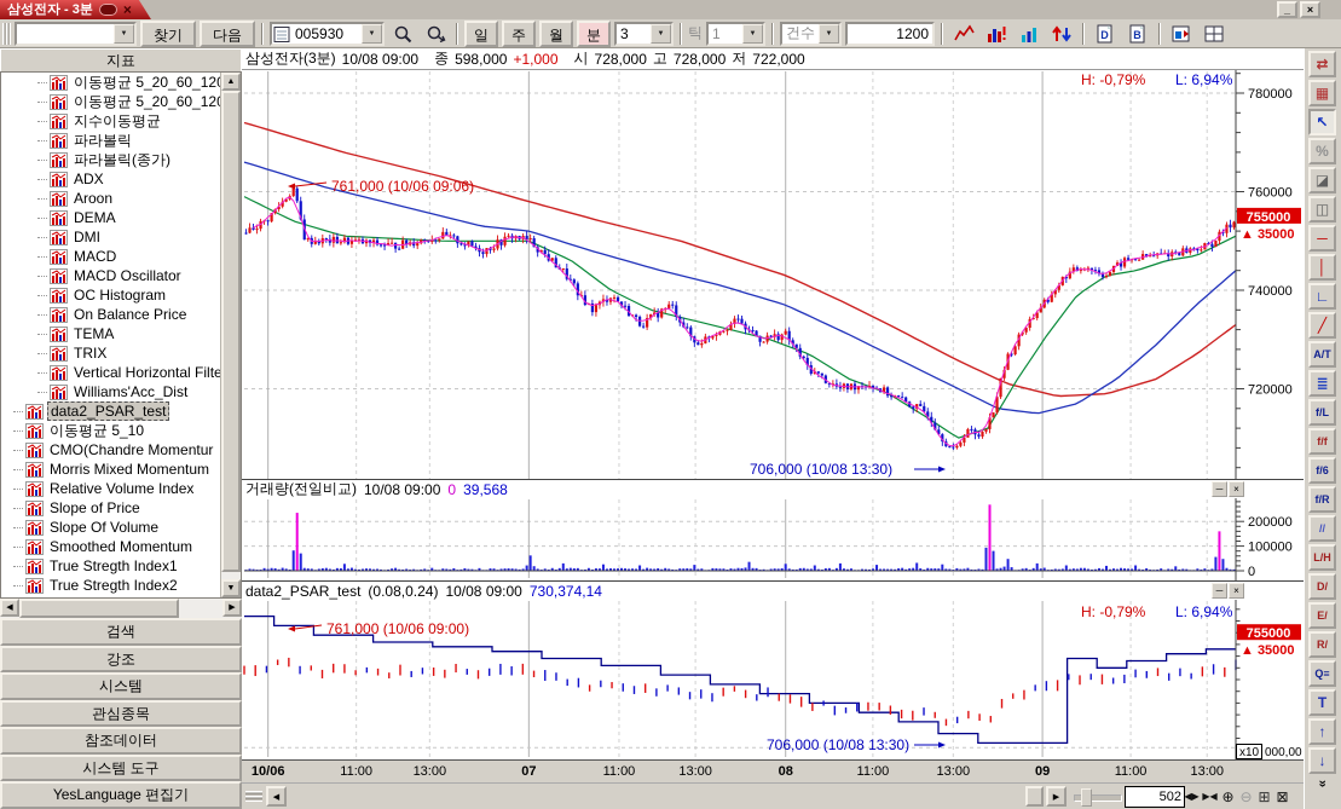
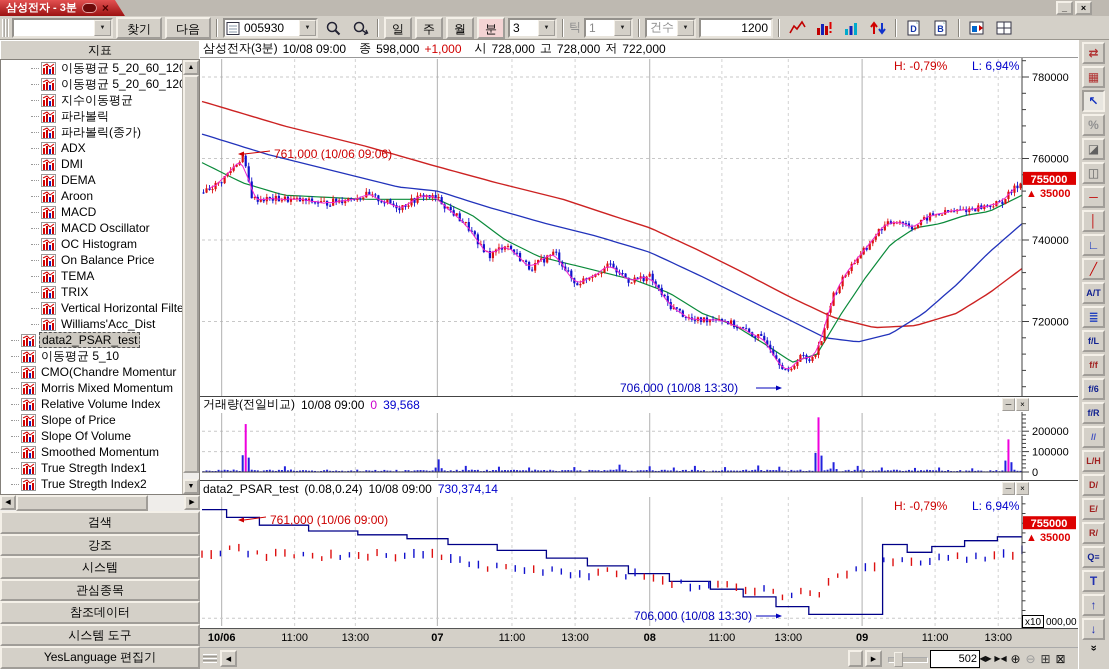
  삼성전자 - 3분
  ×
  _
  ×
  찾기
  다음
  005930
  일
  주
  월
  분
  3
  틱
  1
  건수
  1200
  D
  B
  지표
  이동평균 5_20_60_12
  이동평균 5_20_60_12
  지수이동평균
  파라볼릭
  파라볼릭(종가)
  ADX
- Aroon
+ DMI
  DEMA
- DMI
+ Aroon
  MACD
  MACD Oscillator
  OC Histogram
  On Balance Price
  TEMA
  TRIX
  Vertical Horizontal Filte
  Williams'Acc_Dist
  data2_PSAR_test
  이동평균 5_10
  CMO(Chandre Momentur
  Morris Mixed Momentum
  Relative Volume Index
  Slope of Price
  Slope Of Volume
  Smoothed Momentum
  True Stregth Index1
  True Stregth Index2
  검색
  강조
  시스템
  관심종목
  참조데이터
  시스템 도구
  YesLanguage 편집기
  삼성전자(3분)
  10/08 09:00
  종
  598,000
  +1,000
  시
  728,000
  고
  728,000
  저
  722,000
  780000
  760000
  740000
  720000
  H: -0,79%
  L: 6,94%
  761,000 (10/06 09:06)
  706,000 (10/08 13:30)
  755000
  ▲ 35000
  거래량(전일비교)
  10/08 09:00
  0
  39,568
  ─
  ×
  200000
  100000
  0
  data2_PSAR_test
  (0.08,0.24)
  10/08 09:00
  730,374,14
  ─
  ×
  H: -0,79%
  L: 6,94%
  761,000 (10/06 09:00)
  706,000 (10/08 13:30)
  755000
  ▲ 35000
  x10
  000,00
  10/06
  11:00
  13:00
  07
  11:00
  13:00
  08
  11:00
  13:00
  09
  11:00
  13:00
  502
  ◀▶
  ▶◀
  ⊕
  ⊖
  ⊞
  ⊠
  ⇄
  ▦
  ↖
  %
  ◪
  ◫
  ─
  │
  ∟
  ╱
  A/T
  ≣
  f/L
  f/f
  f/6
  f/R
  //
  L/H
  D/
  E/
  R/
  Q≡
  T
  ↑
  ↓
